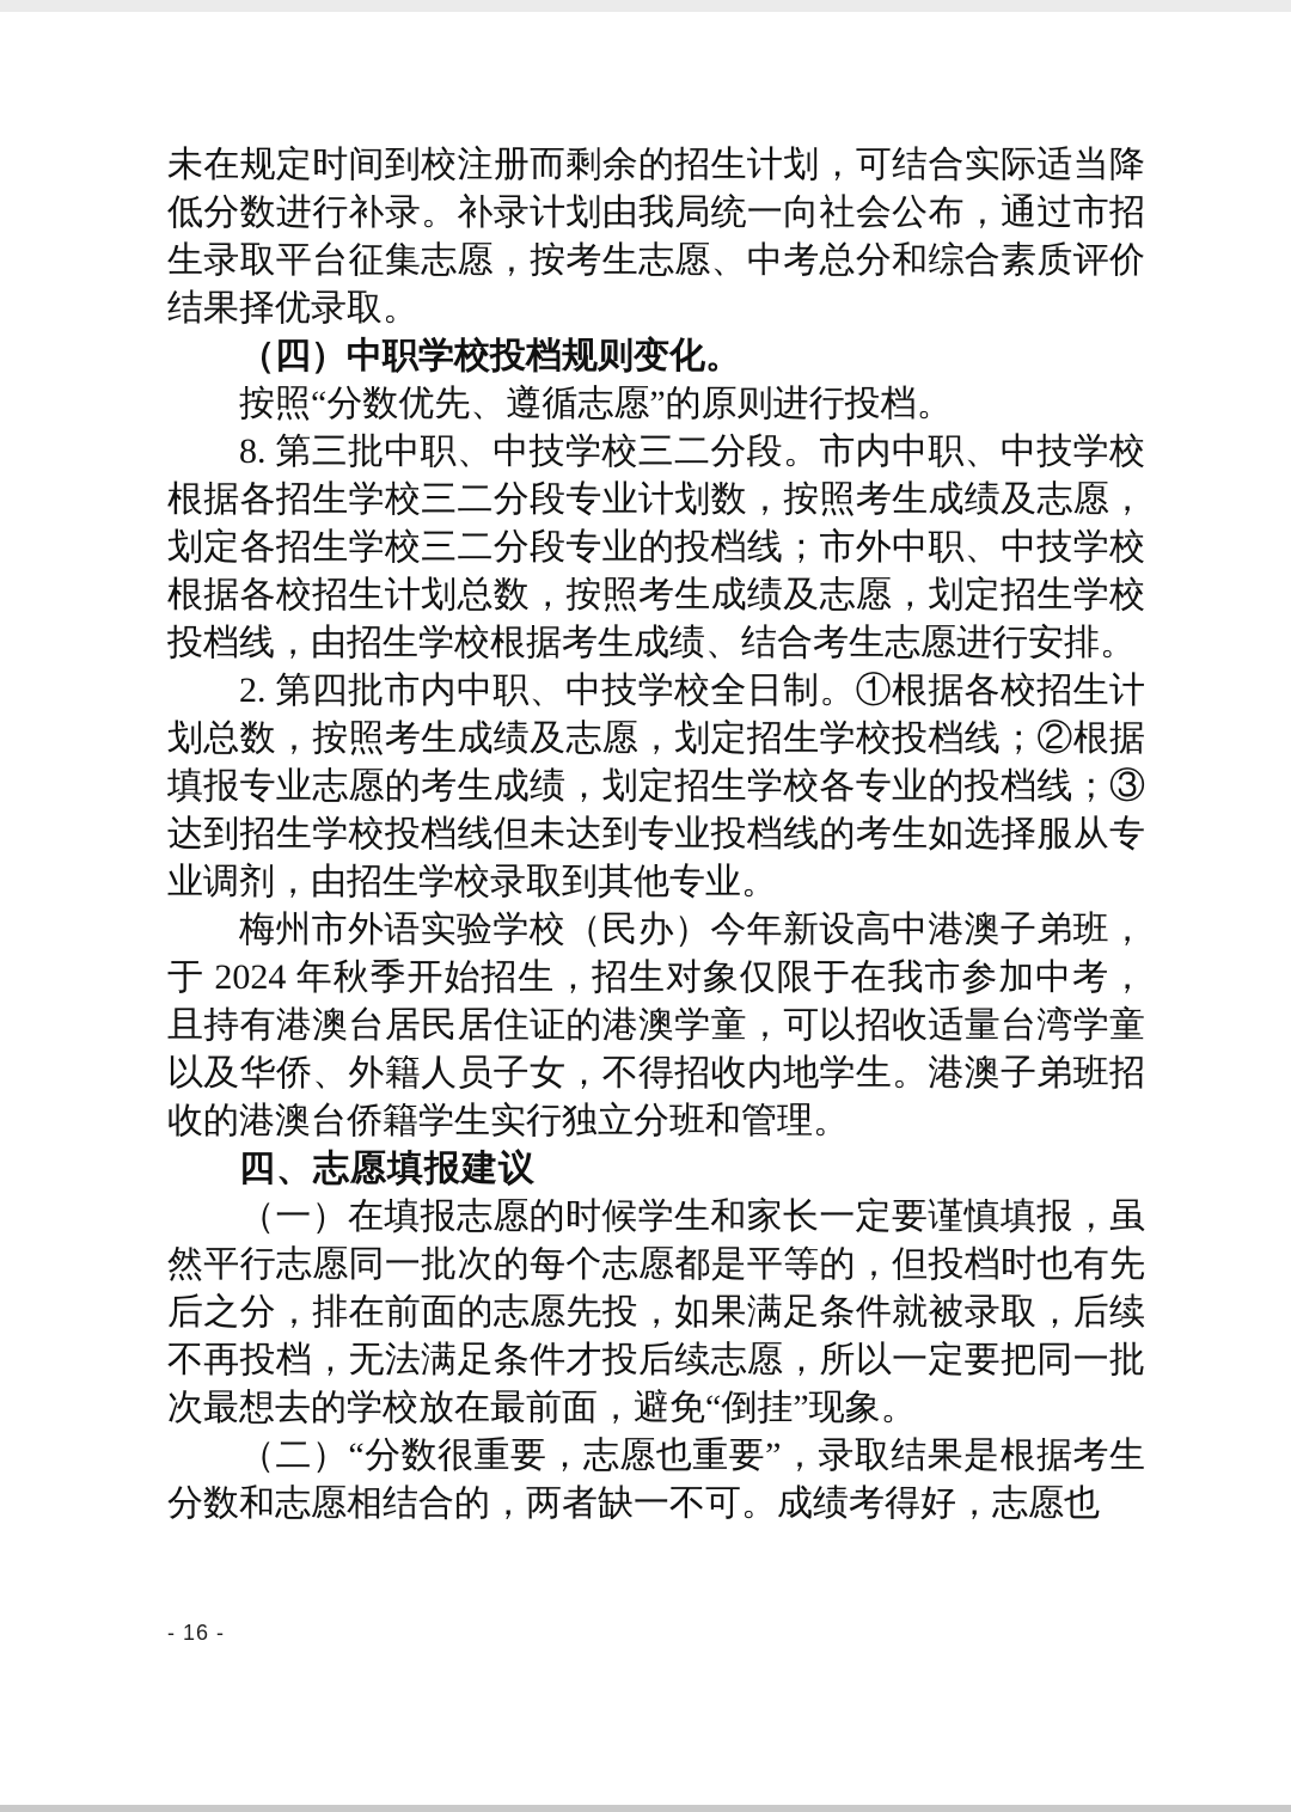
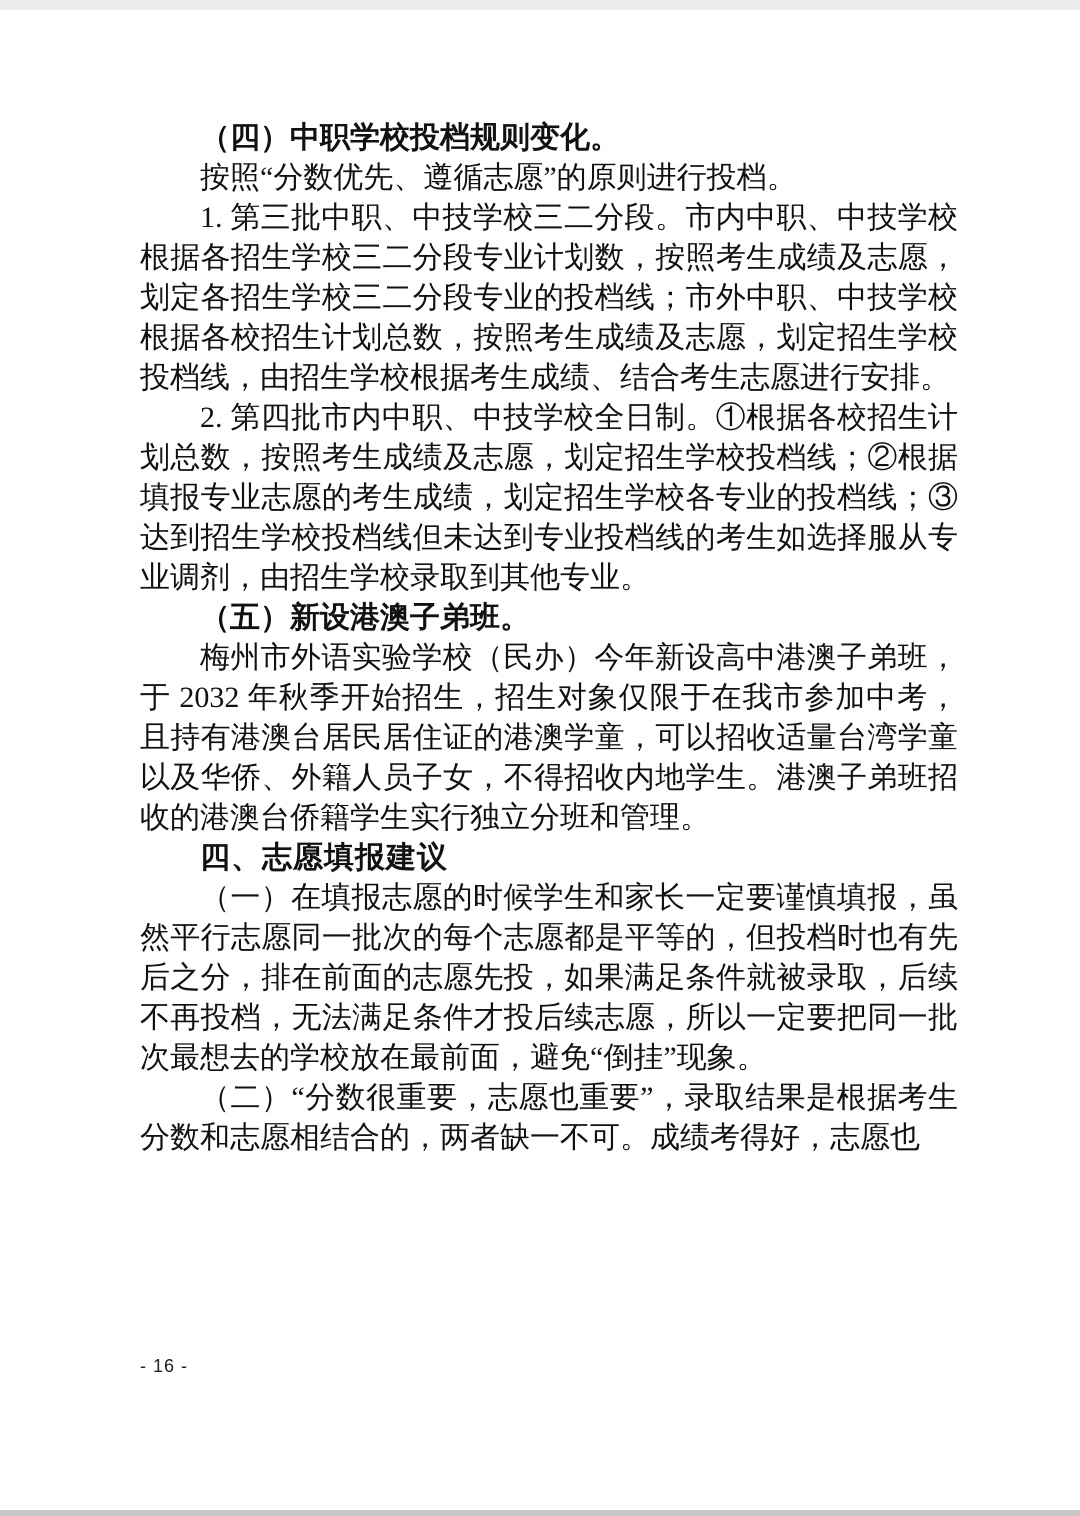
- 未在规定时间到校注册而剩余的招生计划，可结合实际适当降低分数进行补录。补录计划由我局统一向社会公布，通过市招生录取平台征集志愿，按考生志愿、中考总分和综合素质评价结果择优录取。
  （四）中职学校投档规则变化。
  按照“分数优先、遵循志愿”的原则进行投档。
- 8. 第三批中职、中技学校三二分段。市内中职、中技学校根据各招生学校三二分段专业计划数，按照考生成绩及志愿，划定各招生学校三二分段专业的投档线；市外中职、中技学校根据各校招生计划总数，按照考生成绩及志愿，划定招生学校投档线，由招生学校根据考生成绩、结合考生志愿进行安排。
+ 1. 第三批中职、中技学校三二分段。市内中职、中技学校根据各招生学校三二分段专业计划数，按照考生成绩及志愿，划定各招生学校三二分段专业的投档线；市外中职、中技学校根据各校招生计划总数，按照考生成绩及志愿，划定招生学校投档线，由招生学校根据考生成绩、结合考生志愿进行安排。
  2. 第四批市内中职、中技学校全日制。①根据各校招生计划总数，按照考生成绩及志愿，划定招生学校投档线；②根据填报专业志愿的考生成绩，划定招生学校各专业的投档线；③达到招生学校投档线但未达到专业投档线的考生如选择服从专业调剂，由招生学校录取到其他专业。
+ （五）新设港澳子弟班。
- 梅州市外语实验学校（民办）今年新设高中港澳子弟班，于 2024 年秋季开始招生，招生对象仅限于在我市参加中考，且持有港澳台居民居住证的港澳学童，可以招收适量台湾学童以及华侨、外籍人员子女，不得招收内地学生。港澳子弟班招收的港澳台侨籍学生实行独立分班和管理。
+ 梅州市外语实验学校（民办）今年新设高中港澳子弟班，于 2032 年秋季开始招生，招生对象仅限于在我市参加中考，且持有港澳台居民居住证的港澳学童，可以招收适量台湾学童以及华侨、外籍人员子女，不得招收内地学生。港澳子弟班招收的港澳台侨籍学生实行独立分班和管理。
  四、志愿填报建议
  （一）在填报志愿的时候学生和家长一定要谨慎填报，虽然平行志愿同一批次的每个志愿都是平等的，但投档时也有先后之分，排在前面的志愿先投，如果满足条件就被录取，后续不再投档，无法满足条件才投后续志愿，所以一定要把同一批次最想去的学校放在最前面，避免“倒挂”现象。
  （二）“分数很重要，志愿也重要”，录取结果是根据考生分数和志愿相结合的，两者缺一不可。成绩考得好，志愿也
  - 16 -
